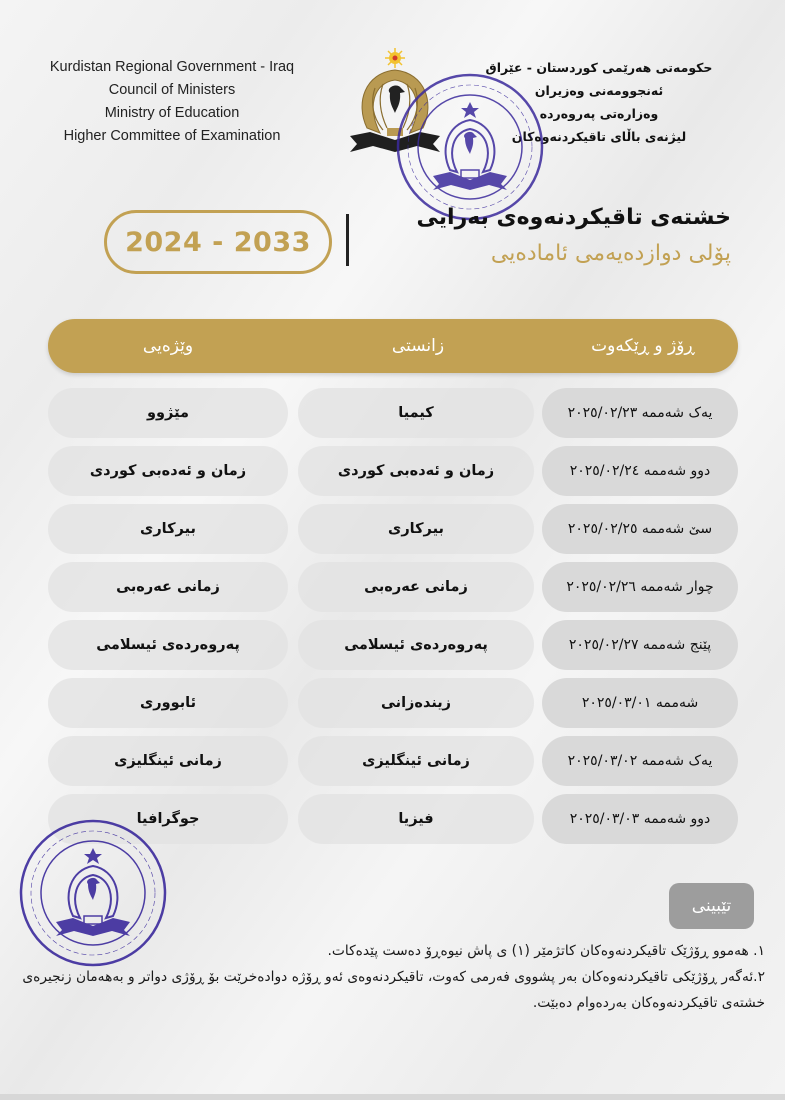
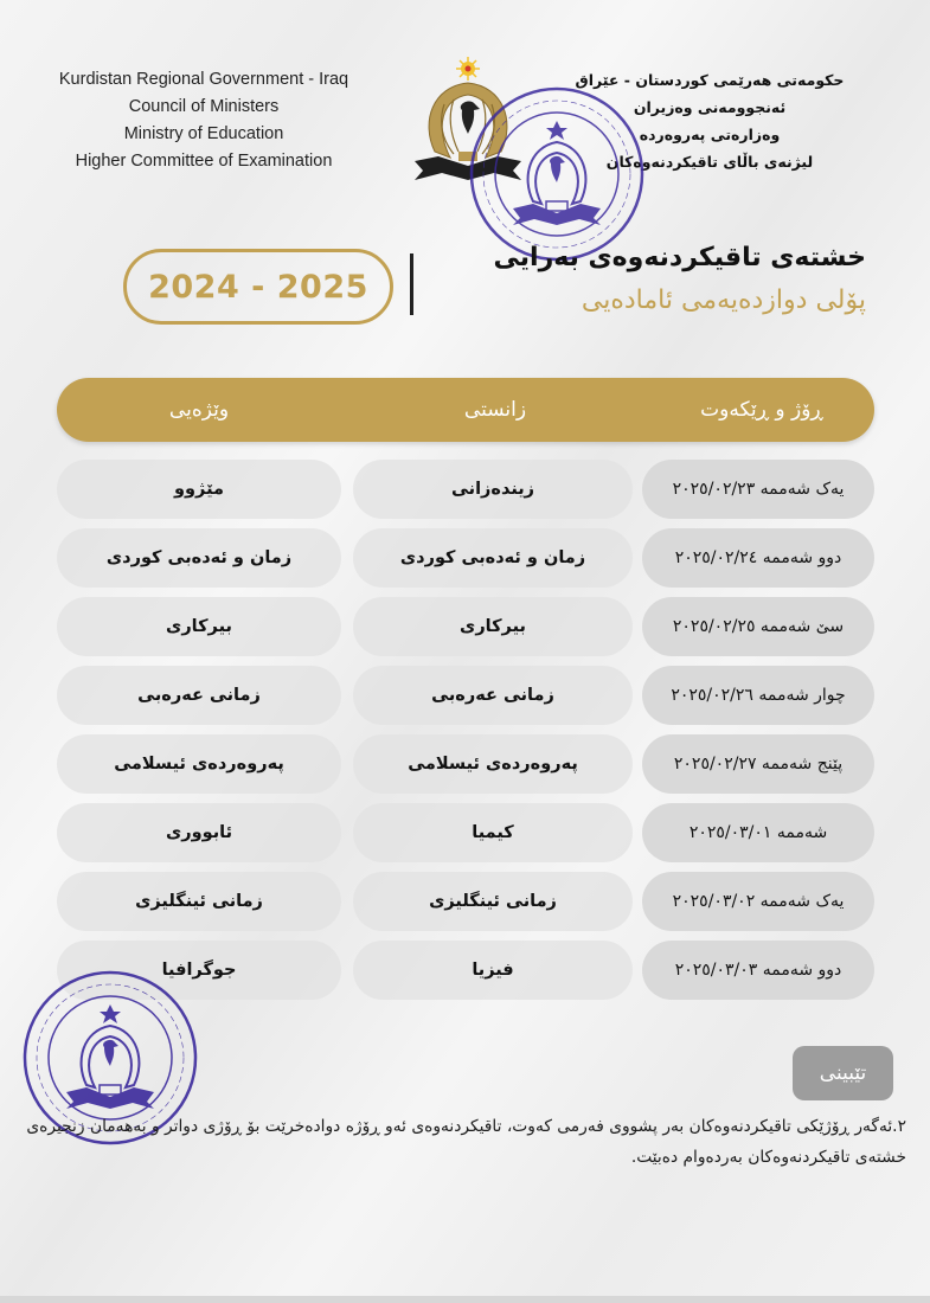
  Kurdistan Regional Government - Iraq
  Council of Ministers
  Ministry of Education
  Higher Committee of Examination
  حکومەتی هەرێمی کوردستان - عێراق
  ئەنجوومەنی وەزیران
  وەزارەتی پەروەردە
  لیژنەی باڵای تاقیکردنەوەکان
- 2024 - 2033
+ 2024 - 2025
  خشتەی تاقیکردنەوەی بەرایی
  پۆلی دوازدەیەمی ئامادەیی
  ڕۆژ و ڕێکەوت
  زانستی
  وێژەیی
  یەک شەممە ٢٠٢٥/٠٢/٢٣
- کیمیا
+ زیندەزانی
  مێژوو
  دوو شەممە ٢٠٢٥/٠٢/٢٤
  زمان و ئەدەبی کوردی
  زمان و ئەدەبی کوردی
  سێ شەممە ٢٠٢٥/٠٢/٢٥
  بیرکاری
  بیرکاری
  چوار شەممە ٢٠٢٥/٠٢/٢٦
  زمانی عەرەبی
  زمانی عەرەبی
  پێنج شەممە ٢٠٢٥/٠٢/٢٧
  پەروەردەی ئیسلامی
  پەروەردەی ئیسلامی
  شەممە ٢٠٢٥/٠٣/٠١
- زیندەزانی
+ کیمیا
  ئابووری
  یەک شەممە ٢٠٢٥/٠٣/٠٢
  زمانی ئینگلیزی
  زمانی ئینگلیزی
  دوو شەممە ٢٠٢٥/٠٣/٠٣
  فیزیا
  جوگرافیا
  تێبینی
- ١. هەموو ڕۆژێک تاقیکردنەوەکان کاتژمێر (١) ی پاش نیوەڕۆ دەست پێدەکات.
  ٢.ئەگەر ڕۆژێکی تاقیکردنەوەکان بەر پشووی فەرمی کەوت، تاقیکردنەوەی ئەو ڕۆژە دوادەخرێت بۆ ڕۆژی دواتر و بەهەمان زنجیرەی خشتەی تاقیکردنەوەکان بەردەوام دەبێت.
